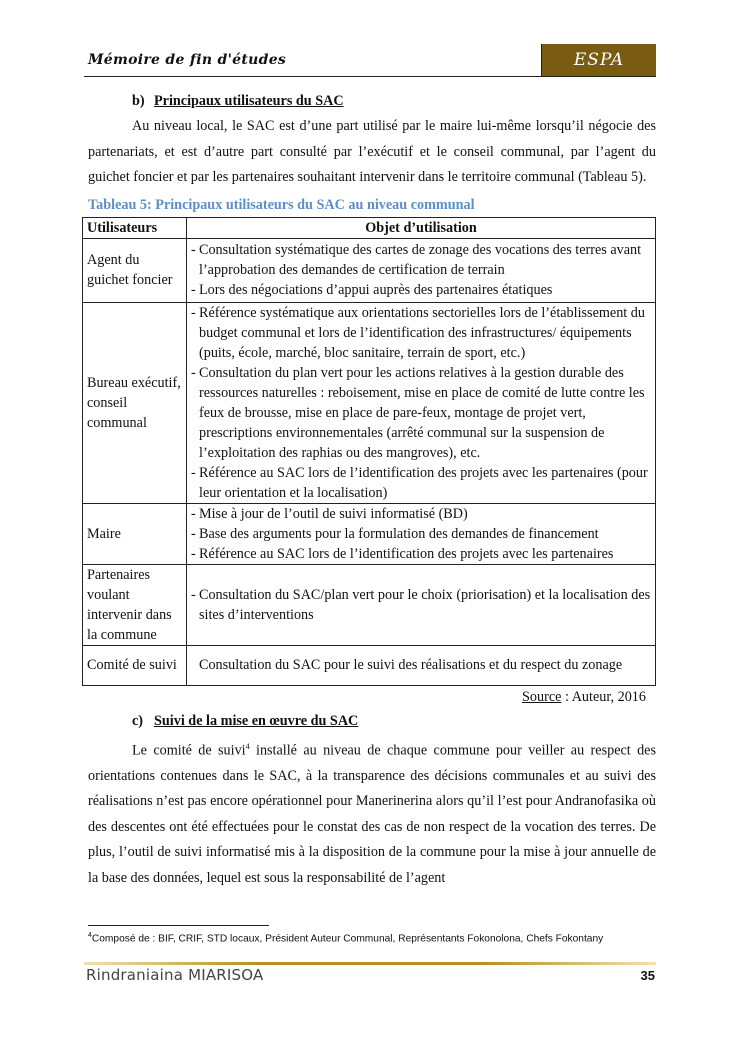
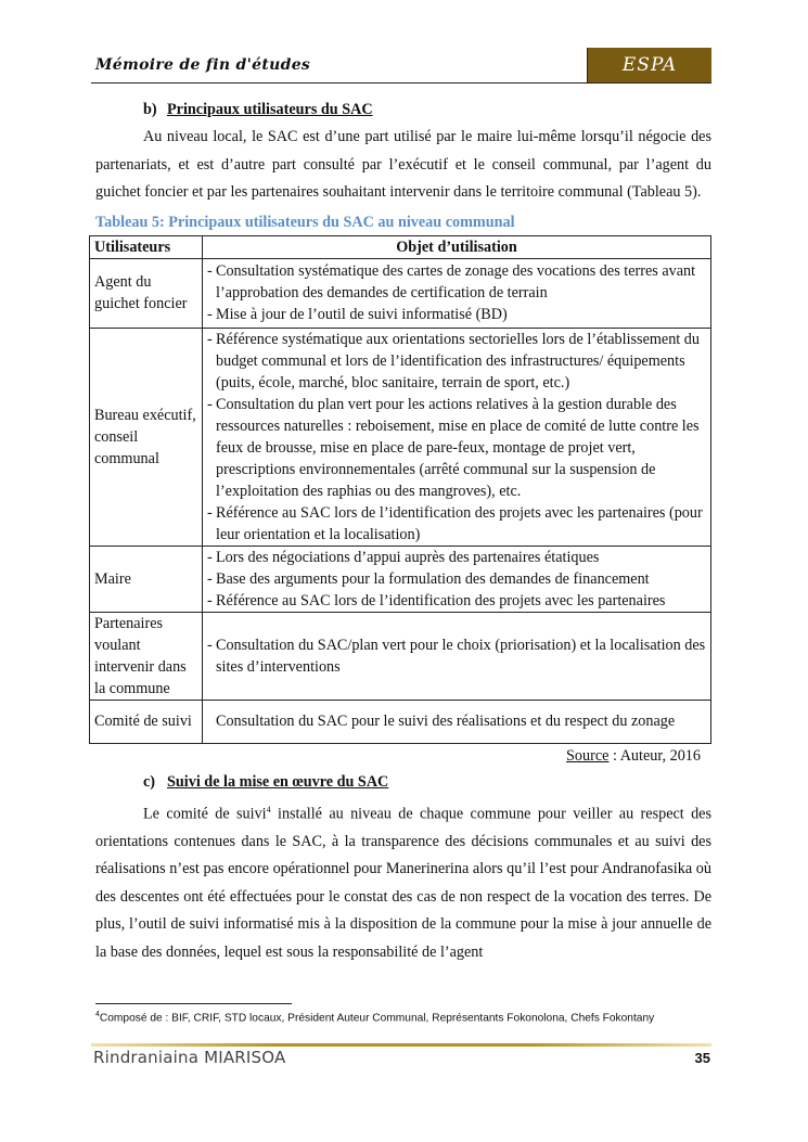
  Mémoire de fin d'études
  ESPA
  b) Principaux utilisateurs du SAC
  Au niveau local, le SAC est d’une part utilisé par le maire lui-même lorsqu’il négocie des partenariats, et est d’autre part consulté par l’exécutif et le conseil communal, par l’agent du guichet foncier et par les partenaires souhaitant intervenir dans le territoire communal (Tableau 5).
  Tableau 5: Principaux utilisateurs du SAC au niveau communal
  Utilisateurs	Objet d’utilisation
- Agent du guichet foncier	Consultation systématique des cartes de zonage des vocations des terres avant l’approbation des demandes de certification de terrain Lors des négociations d’appui auprès des partenaires étatiques
+ Agent du guichet foncier	Consultation systématique des cartes de zonage des vocations des terres avant l’approbation des demandes de certification de terrain Mise à jour de l’outil de suivi informatisé (BD)
  Bureau exécutif, conseil communal	Référence systématique aux orientations sectorielles lors de l’établissement du budget communal et lors de l’identification des infrastructures/ équipements (puits, école, marché, bloc sanitaire, terrain de sport, etc.) Consultation du plan vert pour les actions relatives à la gestion durable des ressources naturelles : reboisement, mise en place de comité de lutte contre les feux de brousse, mise en place de pare-feux, montage de projet vert, prescriptions environnementales (arrêté communal sur la suspension de l’exploitation des raphias ou des mangroves), etc. Référence au SAC lors de l’identification des projets avec les partenaires (pour leur orientation et la localisation)
- Maire	Mise à jour de l’outil de suivi informatisé (BD) Base des arguments pour la formulation des demandes de financement Référence au SAC lors de l’identification des projets avec les partenaires
+ Maire	Lors des négociations d’appui auprès des partenaires étatiques Base des arguments pour la formulation des demandes de financement Référence au SAC lors de l’identification des projets avec les partenaires
  Partenaires voulant intervenir dans la commune	Consultation du SAC/plan vert pour le choix (priorisation) et la localisation des sites d’interventions
  Comité de suivi	Consultation du SAC pour le suivi des réalisations et du respect du zonage
  Source : Auteur, 2016
  c) Suivi de la mise en œuvre du SAC
  Le comité de suivi4 installé au niveau de chaque commune pour veiller au respect des orientations contenues dans le SAC, à la transparence des décisions communales et au suivi des réalisations n’est pas encore opérationnel pour Manerinerina alors qu’il l’est pour Andranofasika où des descentes ont été effectuées pour le constat des cas de non respect de la vocation des terres. De plus, l’outil de suivi informatisé mis à la disposition de la commune pour la mise à jour annuelle de la base des données, lequel est sous la responsabilité de l’agent
  Composé de : BIF, CRIF, STD locaux, Président Auteur Communal, Représentants Fokonolona, Chefs Fokontany
  Rindraniaina MIARISOA
  35
